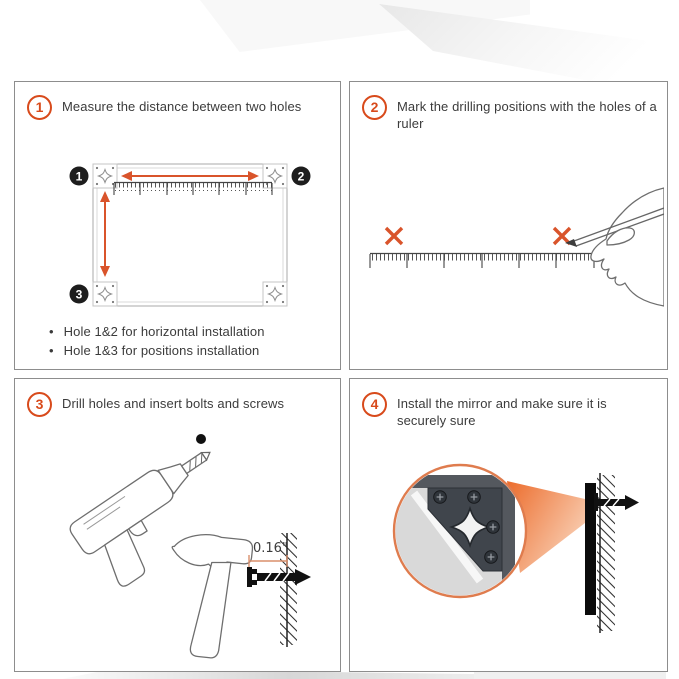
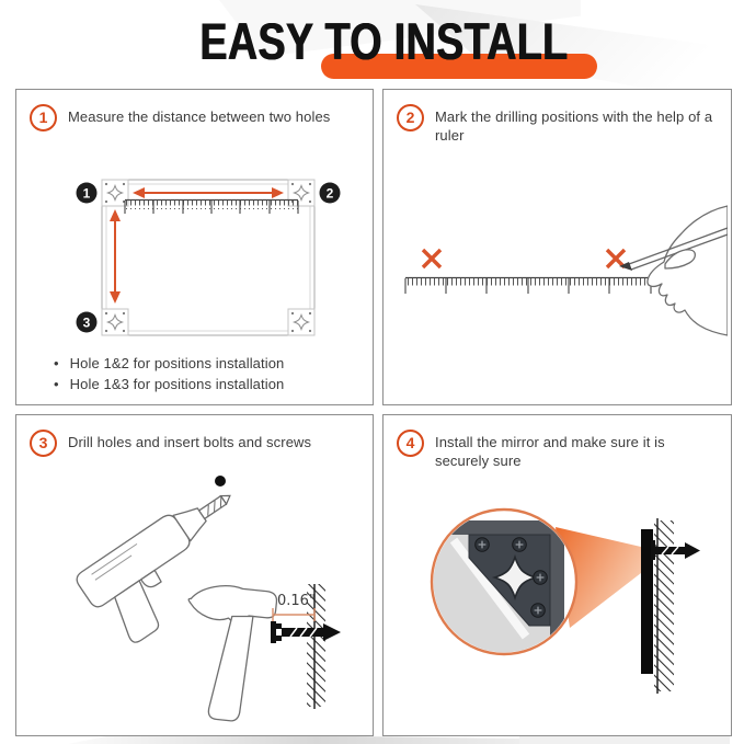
+ EASY TO INSTALL
  1
  Measure the distance between two holes
  1
  2
  3
- Hole 1&2 for horizontal installation
+ Hole 1&2 for positions installation
  Hole 1&3 for positions installation
  2
- Mark the drilling positions with the holes of a ruler
+ Mark the drilling positions with the help of a ruler
  3
  Drill holes and insert bolts and screws
  0.16"
  4
  Install the mirror and make sure it is securely sure
